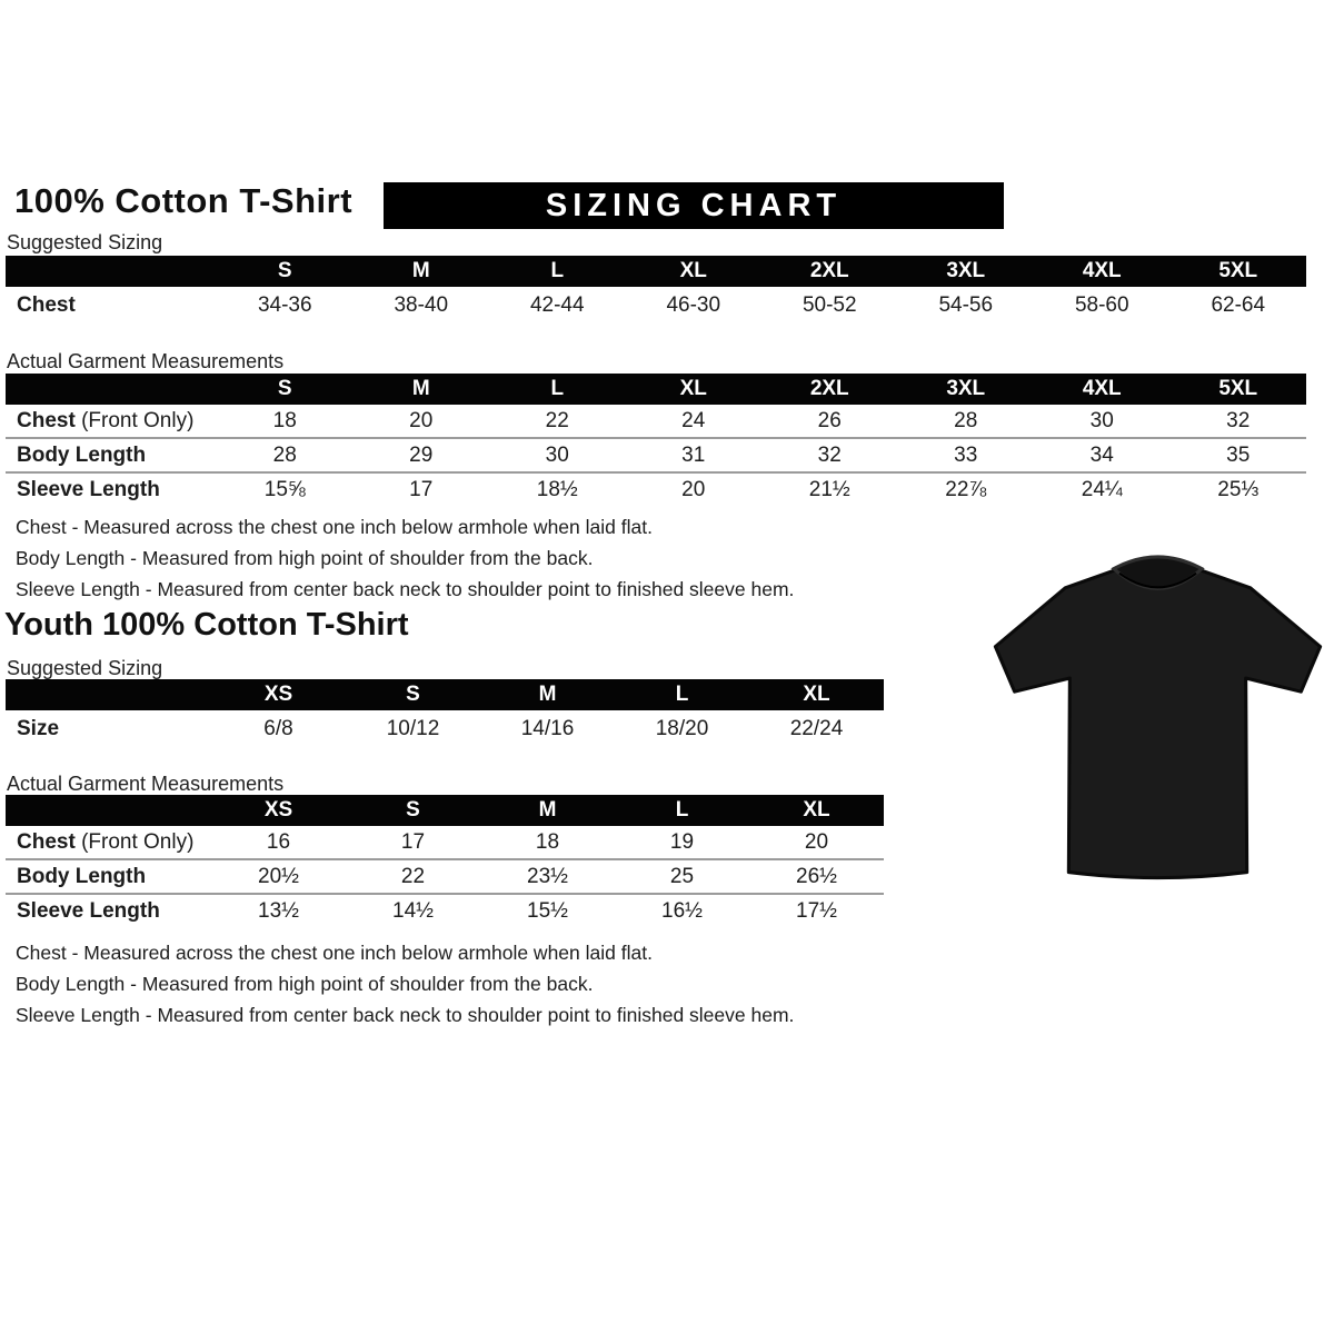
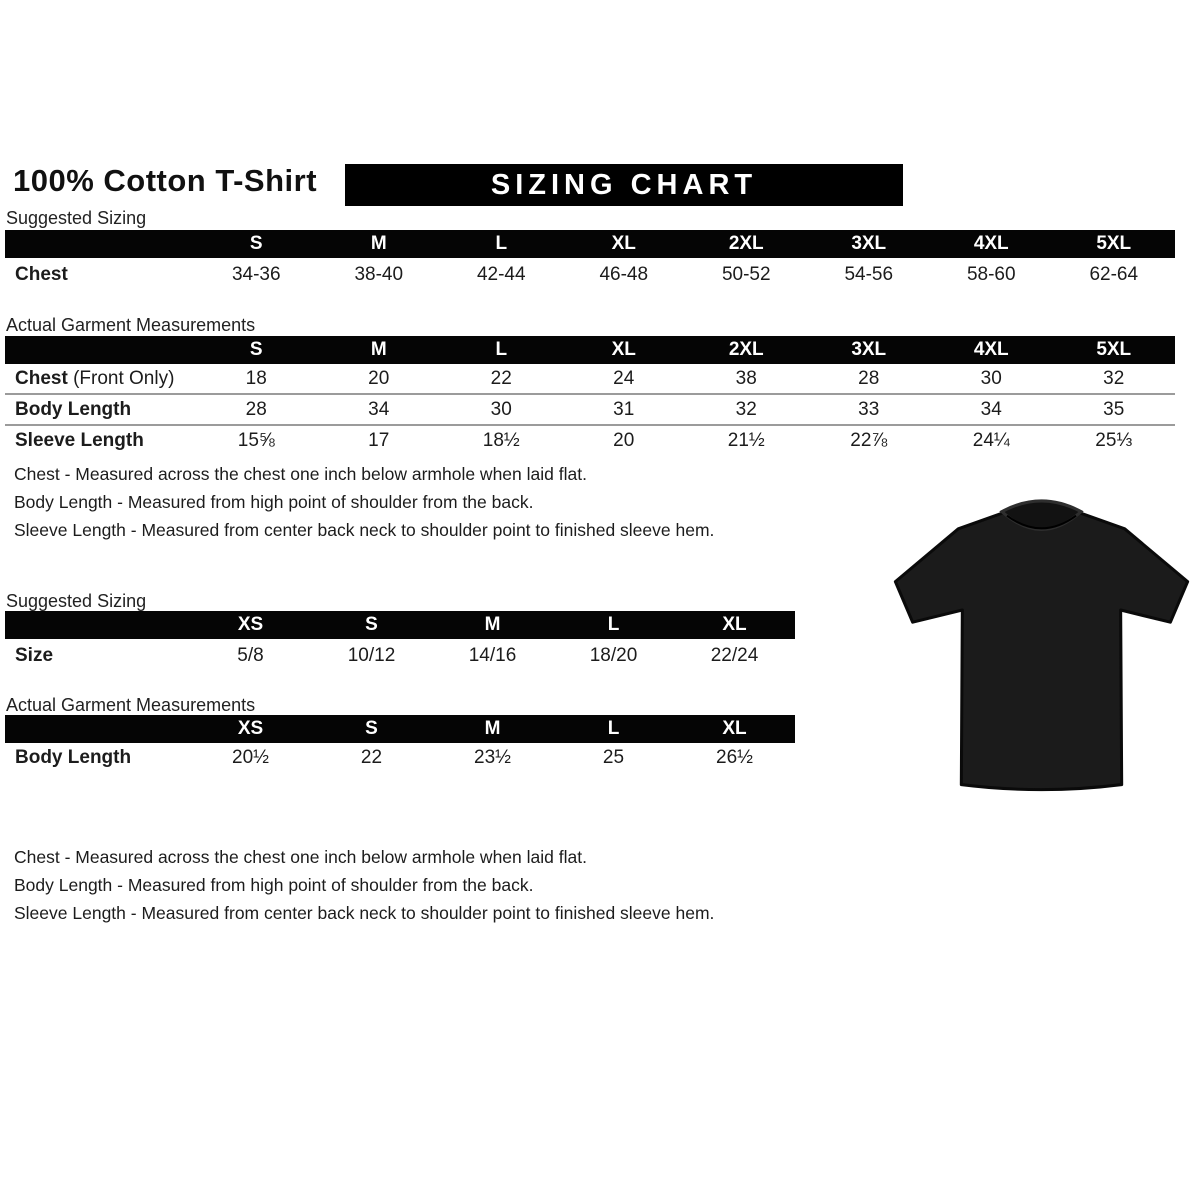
  100% Cotton T-Shirt
  SIZING CHART
  Suggested Sizing
  	S	M	L	XL	2XL	3XL	4XL	5XL
- Chest	34-36	38-40	42-44	46-30	50-52	54-56	58-60	62-64
+ Chest	34-36	38-40	42-44	46-48	50-52	54-56	58-60	62-64
  Actual Garment Measurements
  	S	M	L	XL	2XL	3XL	4XL	5XL
- Chest (Front Only)	18	20	22	24	26	28	30	32
+ Chest (Front Only)	18	20	22	24	38	28	30	32
- Body Length	28	29	30	31	32	33	34	35
+ Body Length	28	34	30	31	32	33	34	35
  Sleeve Length	15⅝	17	18½	20	21½	22⅞	24¼	25⅓
  Chest - Measured across the chest one inch below armhole when laid flat.
  Body Length - Measured from high point of shoulder from the back.
  Sleeve Length - Measured from center back neck to shoulder point to finished sleeve hem.
- Youth 100% Cotton T-Shirt
  Suggested Sizing
  	XS	S	M	L	XL
- Size	6/8	10/12	14/16	18/20	22/24
+ Size	5/8	10/12	14/16	18/20	22/24
  Actual Garment Measurements
  	XS	S	M	L	XL
- Chest (Front Only)	16	17	18	19	20
  Body Length	20½	22	23½	25	26½
- Sleeve Length	13½	14½	15½	16½	17½
  Chest - Measured across the chest one inch below armhole when laid flat.
  Body Length - Measured from high point of shoulder from the back.
  Sleeve Length - Measured from center back neck to shoulder point to finished sleeve hem.
